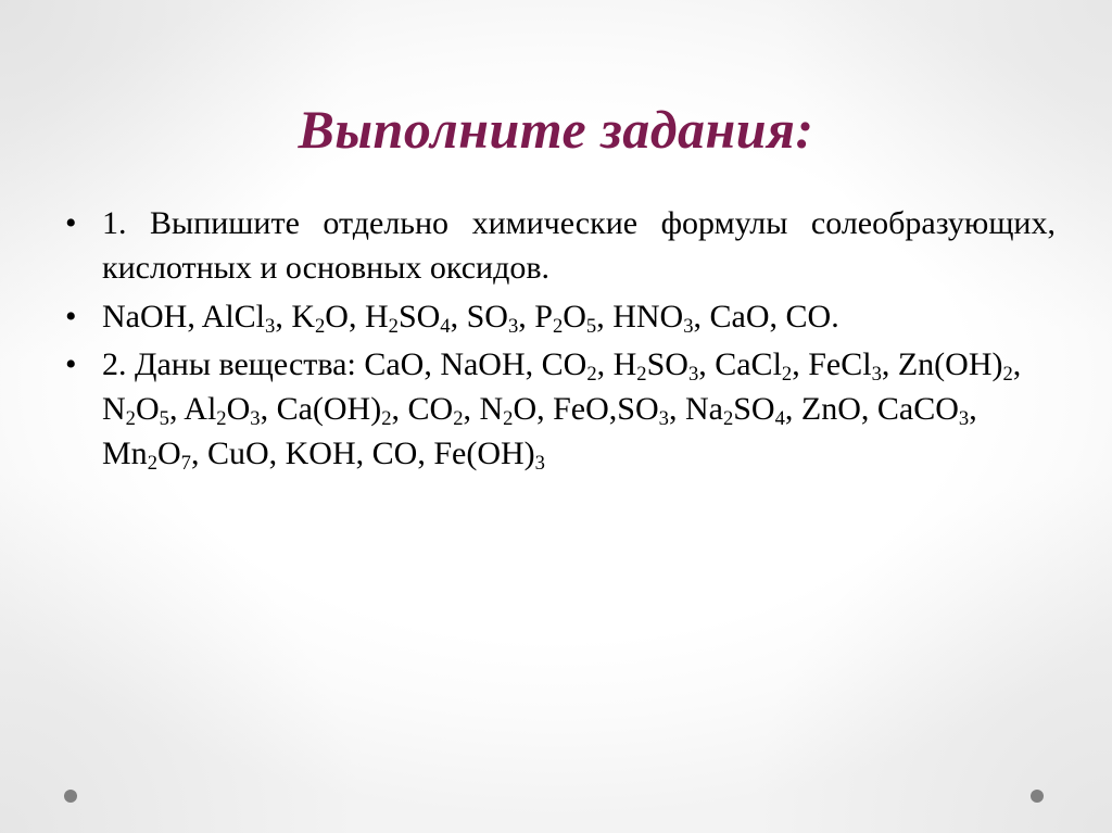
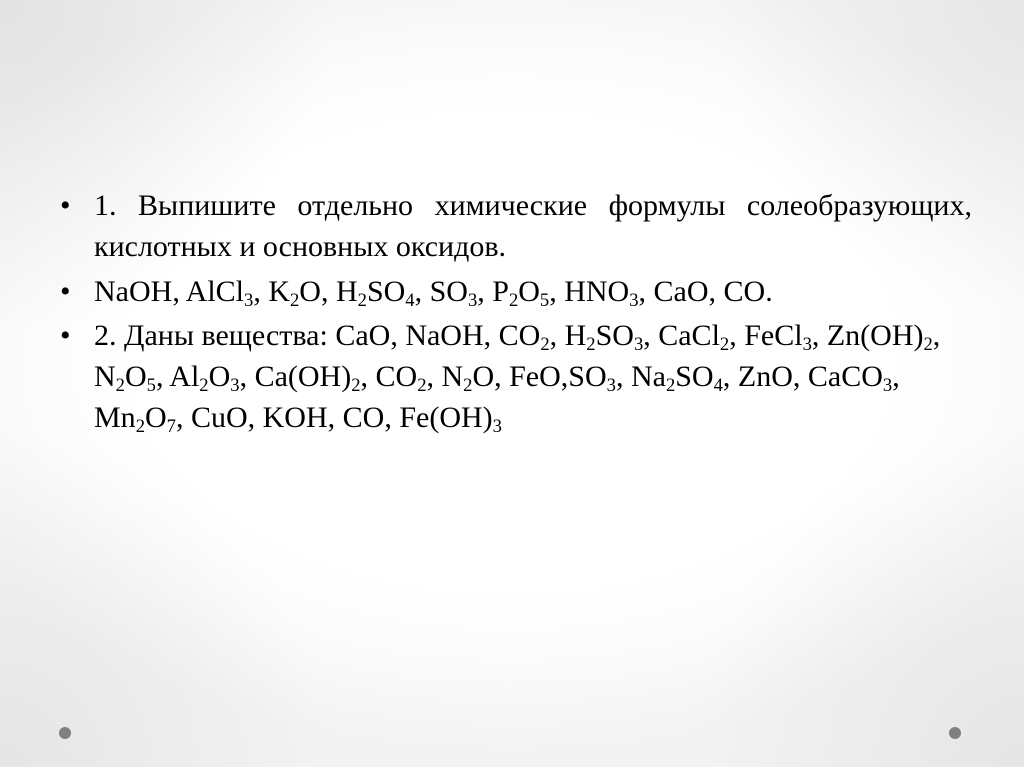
- Выполните задания:
  •
  1. Выпишите отдельно химические формулы солеобразующих, кислотных и основных оксидов.
  •
  NaOH, AlCl3, K2O, H2SO4, SO3, P2O5, HNO3, CaO, CO.
  •
  2. Даны вещества: CaO, NaOH, CO2, H2SO3, CaCl2, FeCl3, Zn(OH)2, N2O5, Al2O3, Ca(OH)2, CO2, N2O, FeO,SO3, Na2SO4, ZnO, CaCO3, Mn2O7, CuO, KOH, CO, Fe(OH)3
